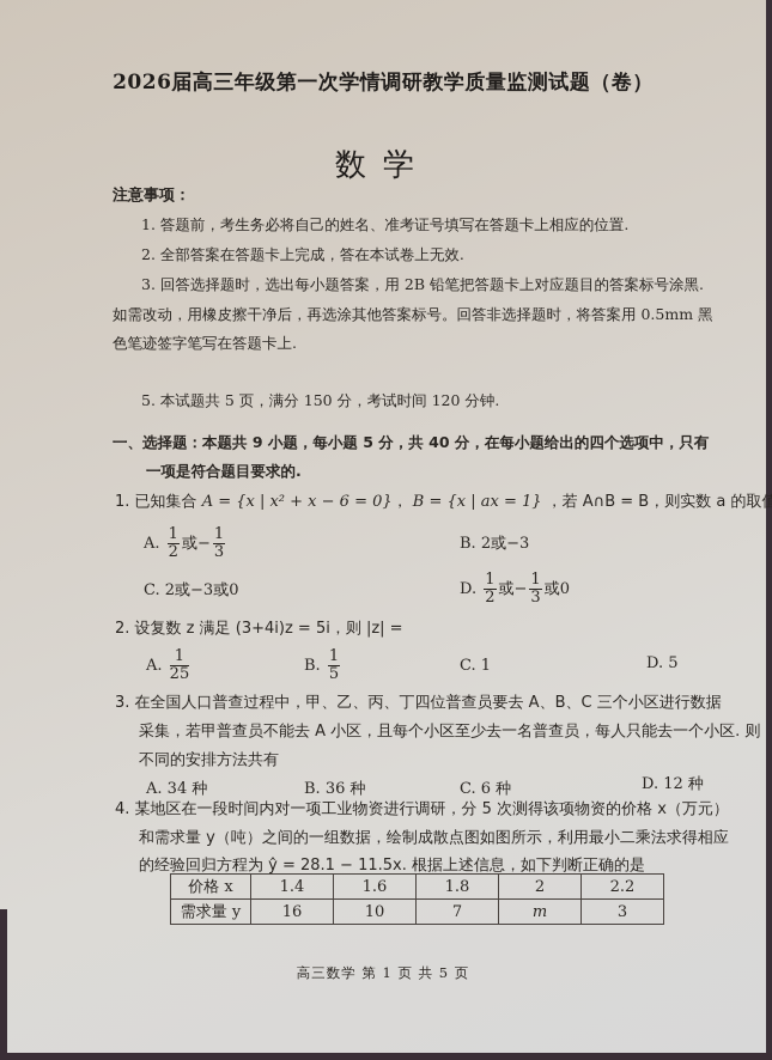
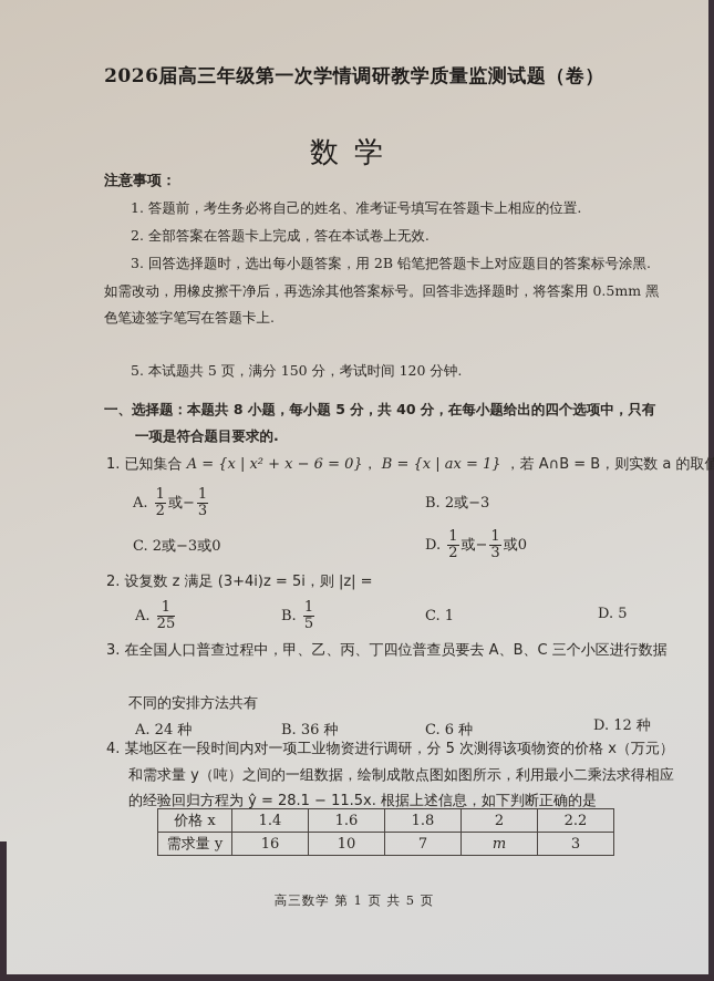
  2026届高三年级第一次学情调研教学质量监测试题（卷）
  数学
  注意事项：
  1. 答题前，考生务必将自己的姓名、准考证号填写在答题卡上相应的位置.
  2. 全部答案在答题卡上完成，答在本试卷上无效.
  3. 回答选择题时，选出每小题答案，用 2B 铅笔把答题卡上对应题目的答案标号涂黑.
  如需改动，用橡皮擦干净后，再选涂其他答案标号。回答非选择题时，将答案用 0.5mm 黑
  色笔迹签字笔写在答题卡上.
  5. 本试题共 5 页，满分 150 分，考试时间 120 分钟.
- 一、选择题：本题共 9 小题，每小题 5 分，共 40 分，在每小题给出的四个选项中，只有
+ 一、选择题：本题共 8 小题，每小题 5 分，共 40 分，在每小题给出的四个选项中，只有
  一项是符合题目要求的.
  1. 已知集合 A = {x | x² + x − 6 = 0}， B = {x | ax = 1} ，若 A∩B = B，则实数 a 的取值
  A.
  1
  2
  或−
  1
  3
  B. 2或−3
  C. 2或−3或0
  D.
  1
  2
  或−
  1
  3
  或0
  2. 设复数 z 满足 (3+4i)z = 5i，则 |z| =
  A.
  1
  25
  B.
  1
  5
  C. 1
  D. 5
  3. 在全国人口普查过程中，甲、乙、丙、丁四位普查员要去 A、B、C 三个小区进行数据
- 采集，若甲普查员不能去 A 小区，且每个小区至少去一名普查员，每人只能去一个小区. 则
  不同的安排方法共有
- A. 34 种
+ A. 24 种
  B. 36 种
  C. 6 种
  D. 12 种
  4. 某地区在一段时间内对一项工业物资进行调研，分 5 次测得该项物资的价格 x（万元）
  和需求量 y（吨）之间的一组数据，绘制成散点图如图所示，利用最小二乘法求得相应
  的经验回归方程为 ŷ = 28.1 − 11.5x. 根据上述信息，如下判断正确的是
  价格 x	1.4	1.6	1.8	2	2.2
  需求量 y	16	10	7	m	3
  高三数学 第 1 页 共 5 页
